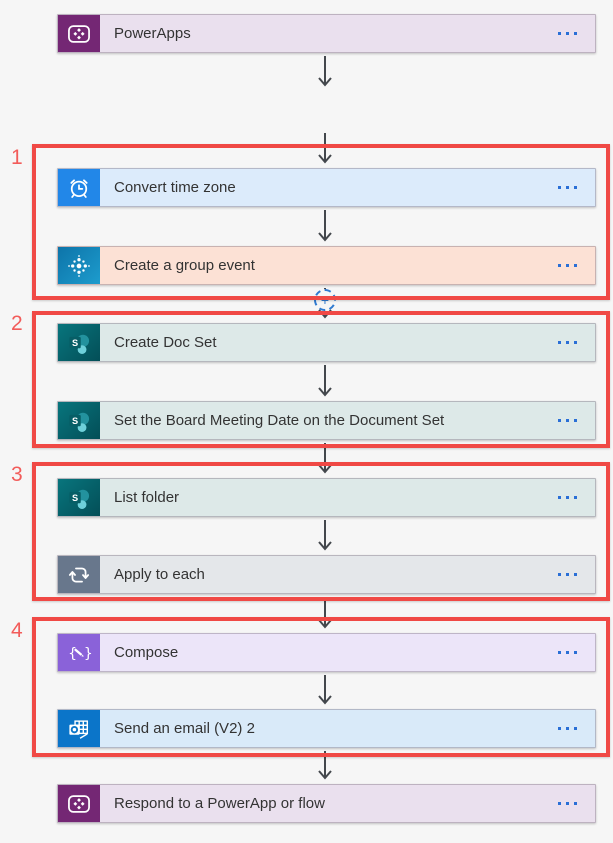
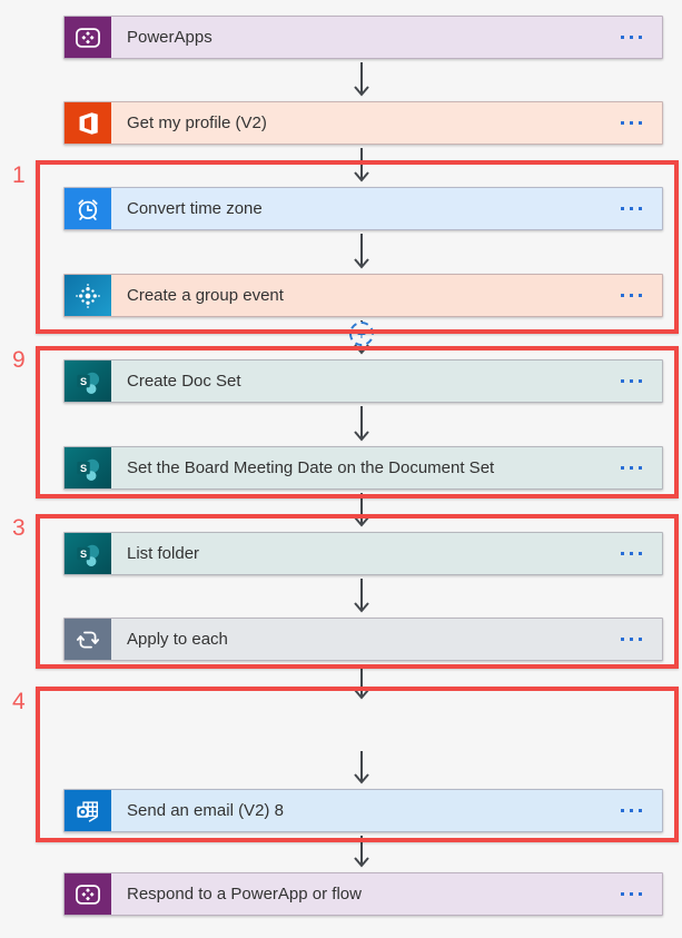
  PowerApps
+ Get my profile (V2)
  Convert time zone
  Create a group event
  S
  Create Doc Set
  S
  Set the Board Meeting Date on the Document Set
  S
  List folder
  Apply to each
- {
- }
- Compose
- Send an email (V2) 2
+ Send an email (V2) 8
  Respond to a PowerApp or flow
  +
  1
- 2
+ 9
  3
  4
